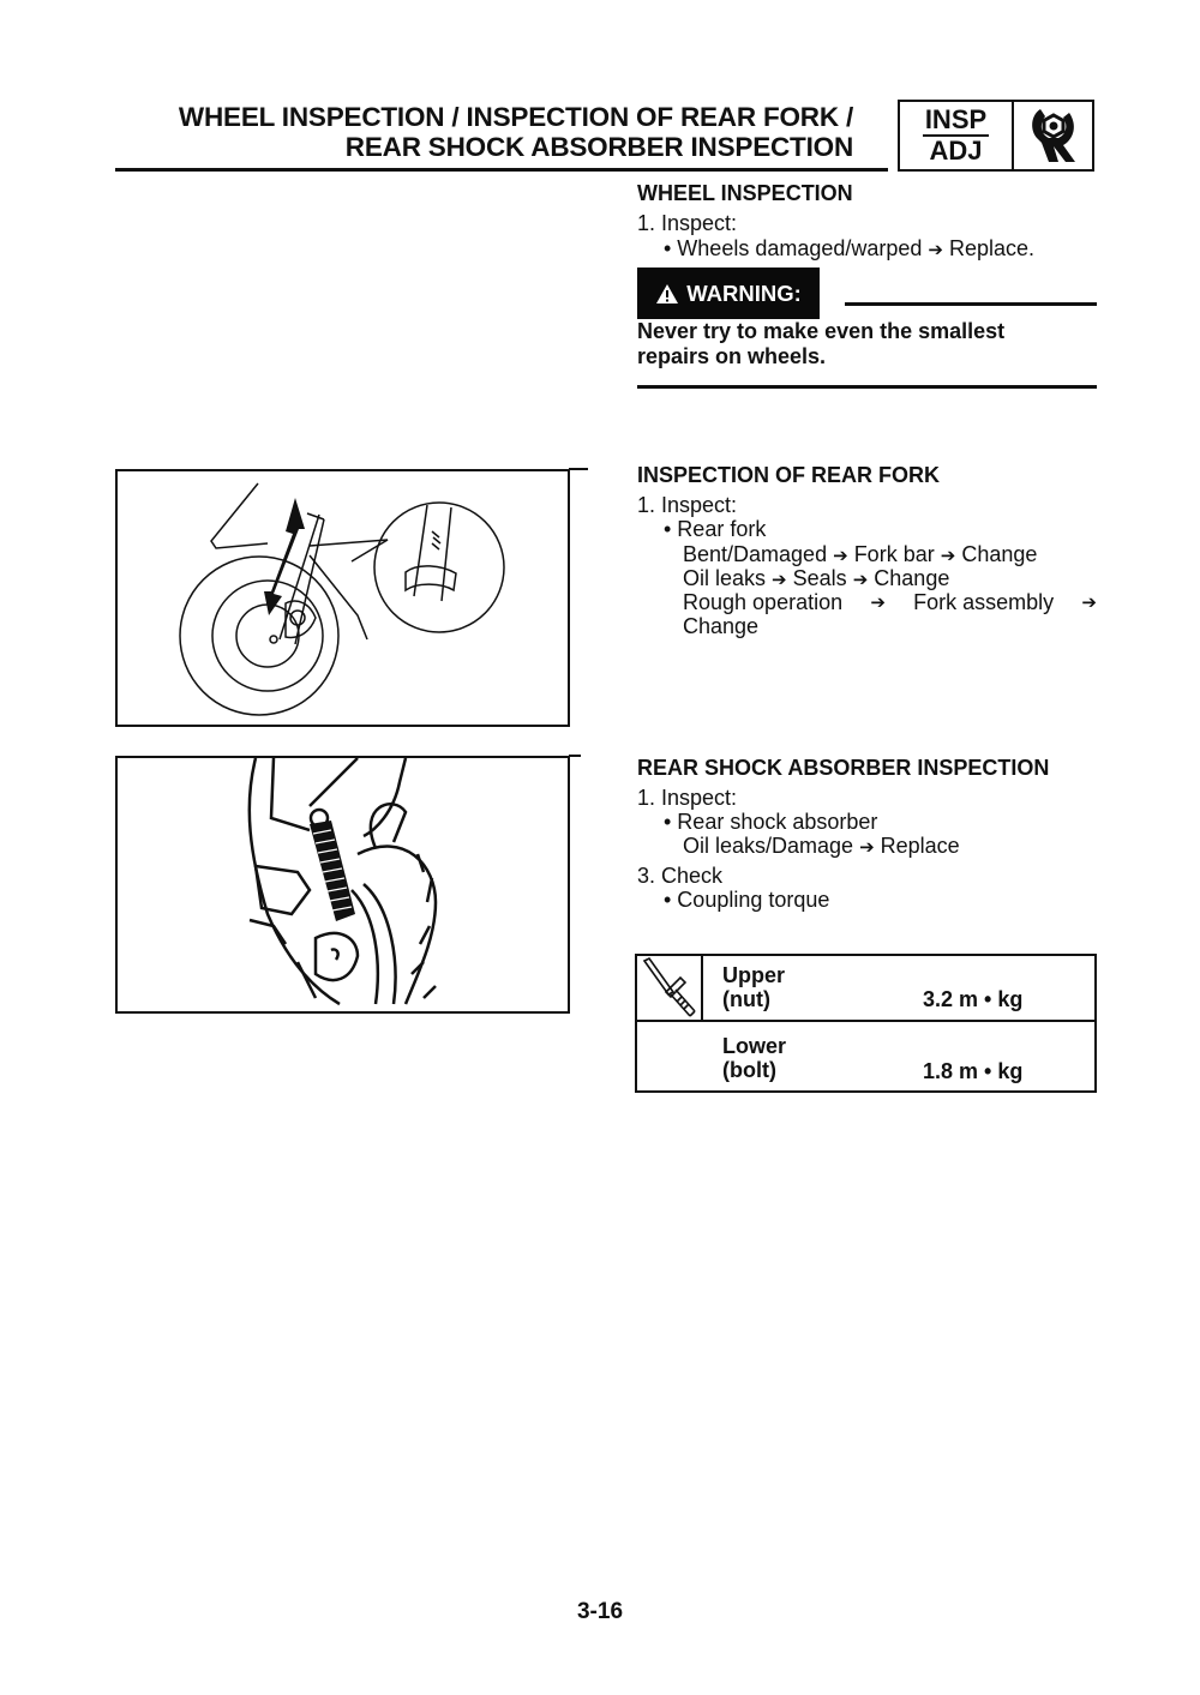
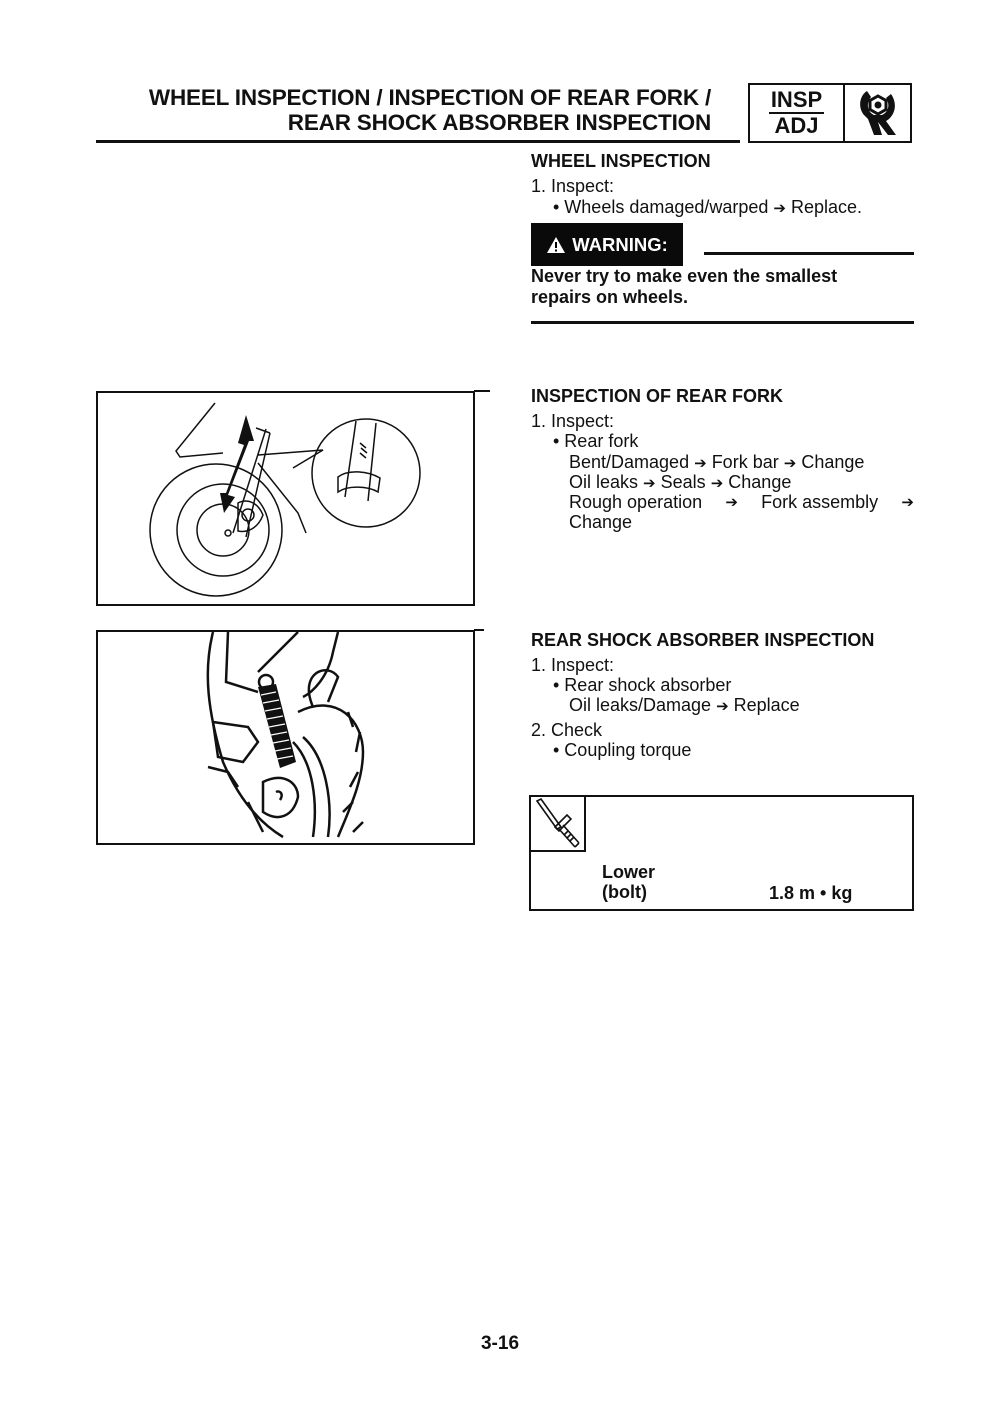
  WHEEL INSPECTION / INSPECTION OF REAR FORK /
  REAR SHOCK ABSORBER INSPECTION
  INSP
  ADJ
  WHEEL INSPECTION
  1. Inspect:
  • Wheels damaged/warped ➔ Replace.
  WARNING:
  Never try to make even the smallest
  repairs on wheels.
  INSPECTION OF REAR FORK
  1. Inspect:
  • Rear fork
  Bent/Damaged ➔ Fork bar ➔ Change
  Oil leaks ➔ Seals ➔ Change
  Rough operation
  ➔
  Fork assembly
  ➔
  Change
  REAR SHOCK ABSORBER INSPECTION
  1. Inspect:
  • Rear shock absorber
  Oil leaks/Damage ➔ Replace
- 3. Check
+ 2. Check
  • Coupling torque
- Upper
- (nut)
- 3.2 m • kg
  Lower
  (bolt)
  1.8 m • kg
  3-16
